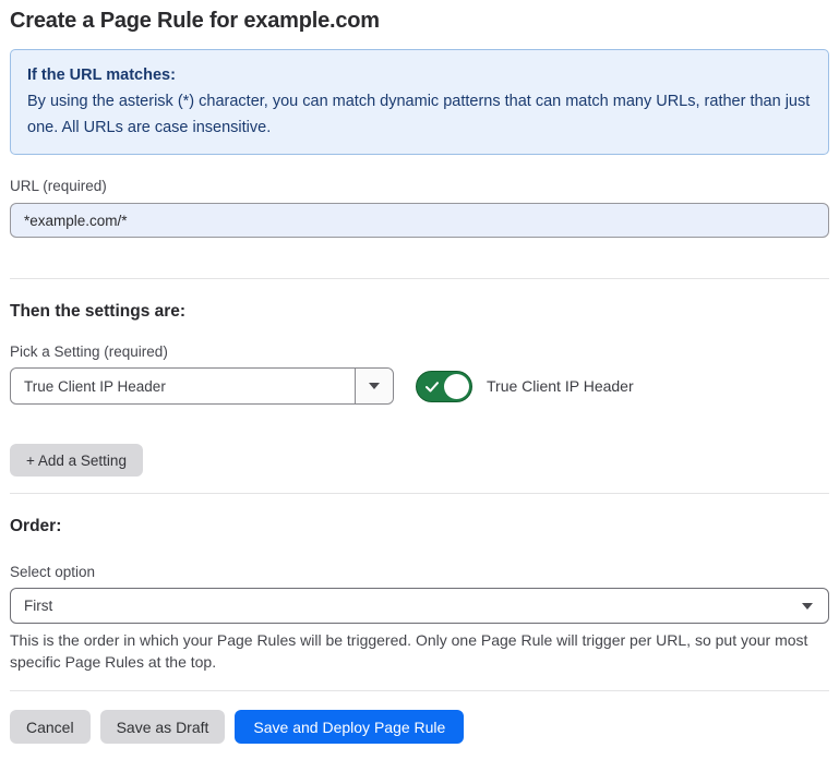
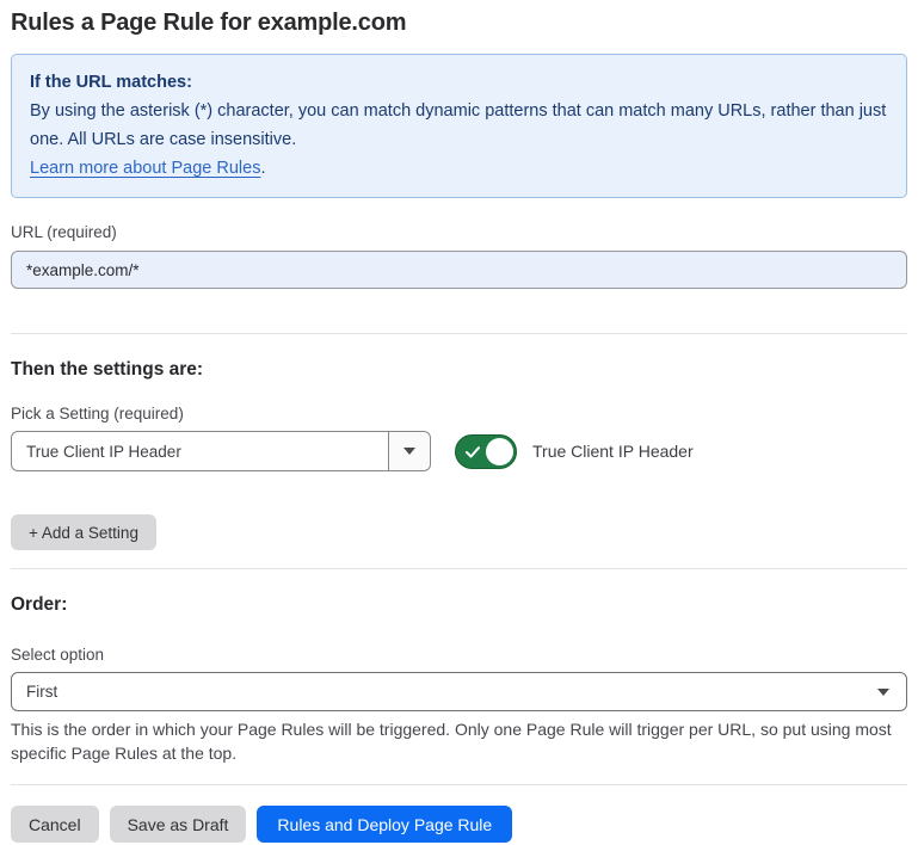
- Create a Page Rule for example.com
+ Rules a Page Rule for example.com
  If the URL matches:
  By using the asterisk (*) character, you can match dynamic patterns that can match many URLs, rather than just one. All URLs are case insensitive.
+ Learn more about Page Rules.
  URL (required)
  *example.com/*
  Then the settings are:
  Pick a Setting (required)
  True Client IP Header
  True Client IP Header
  + Add a Setting
  Order:
  Select option
  First
- This is the order in which your Page Rules will be triggered. Only one Page Rule will trigger per URL, so put your most specific Page Rules at the top.
+ This is the order in which your Page Rules will be triggered. Only one Page Rule will trigger per URL, so put using most specific Page Rules at the top.
  Cancel
  Save as Draft
- Save and Deploy Page Rule
+ Rules and Deploy Page Rule
